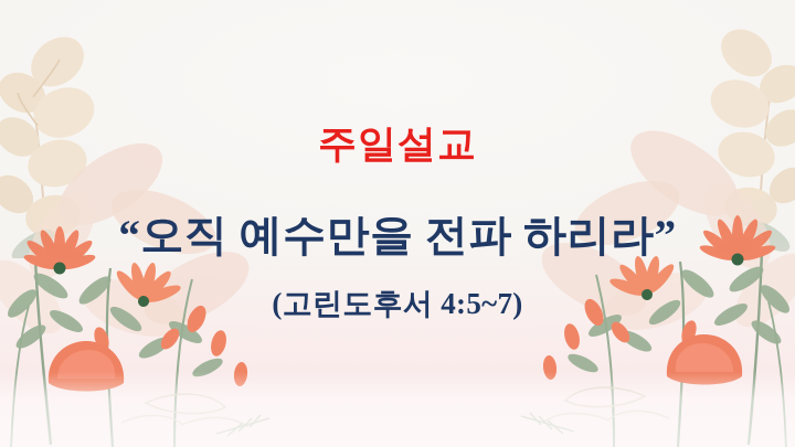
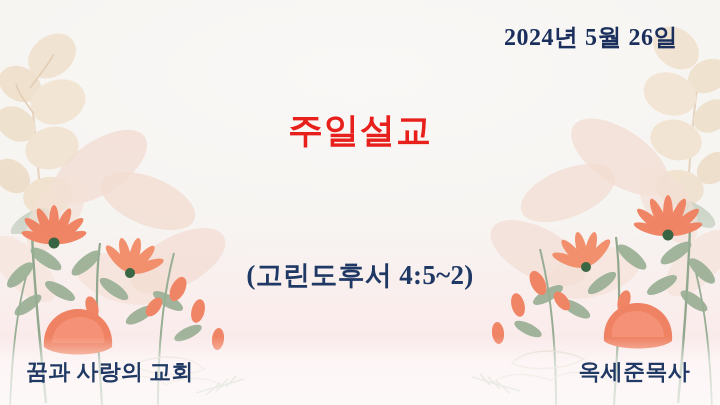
+ 2024년 5월 26일
  주일설교
- “오직 예수만을 전파 하리라”
- (고린도후서 4:5~7)
+ (고린도후서 4:5~2)
+ 꿈과 사랑의 교회
+ 옥세준목사
